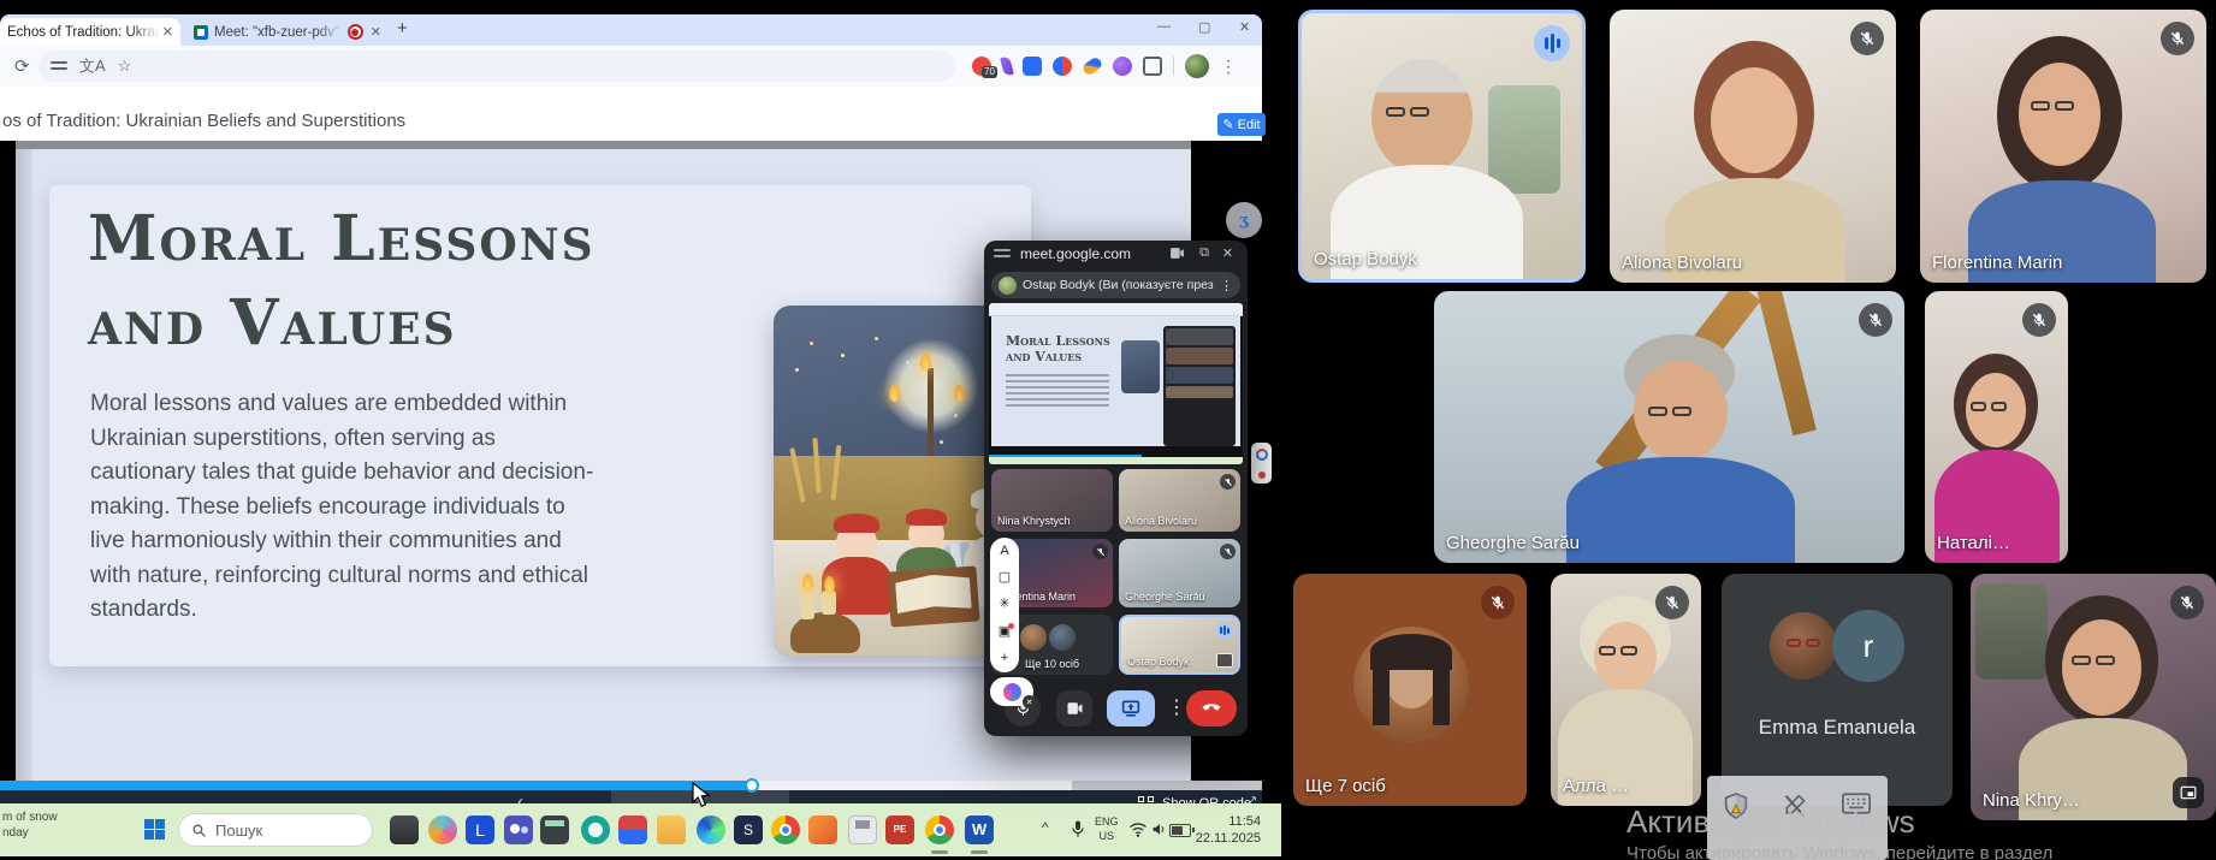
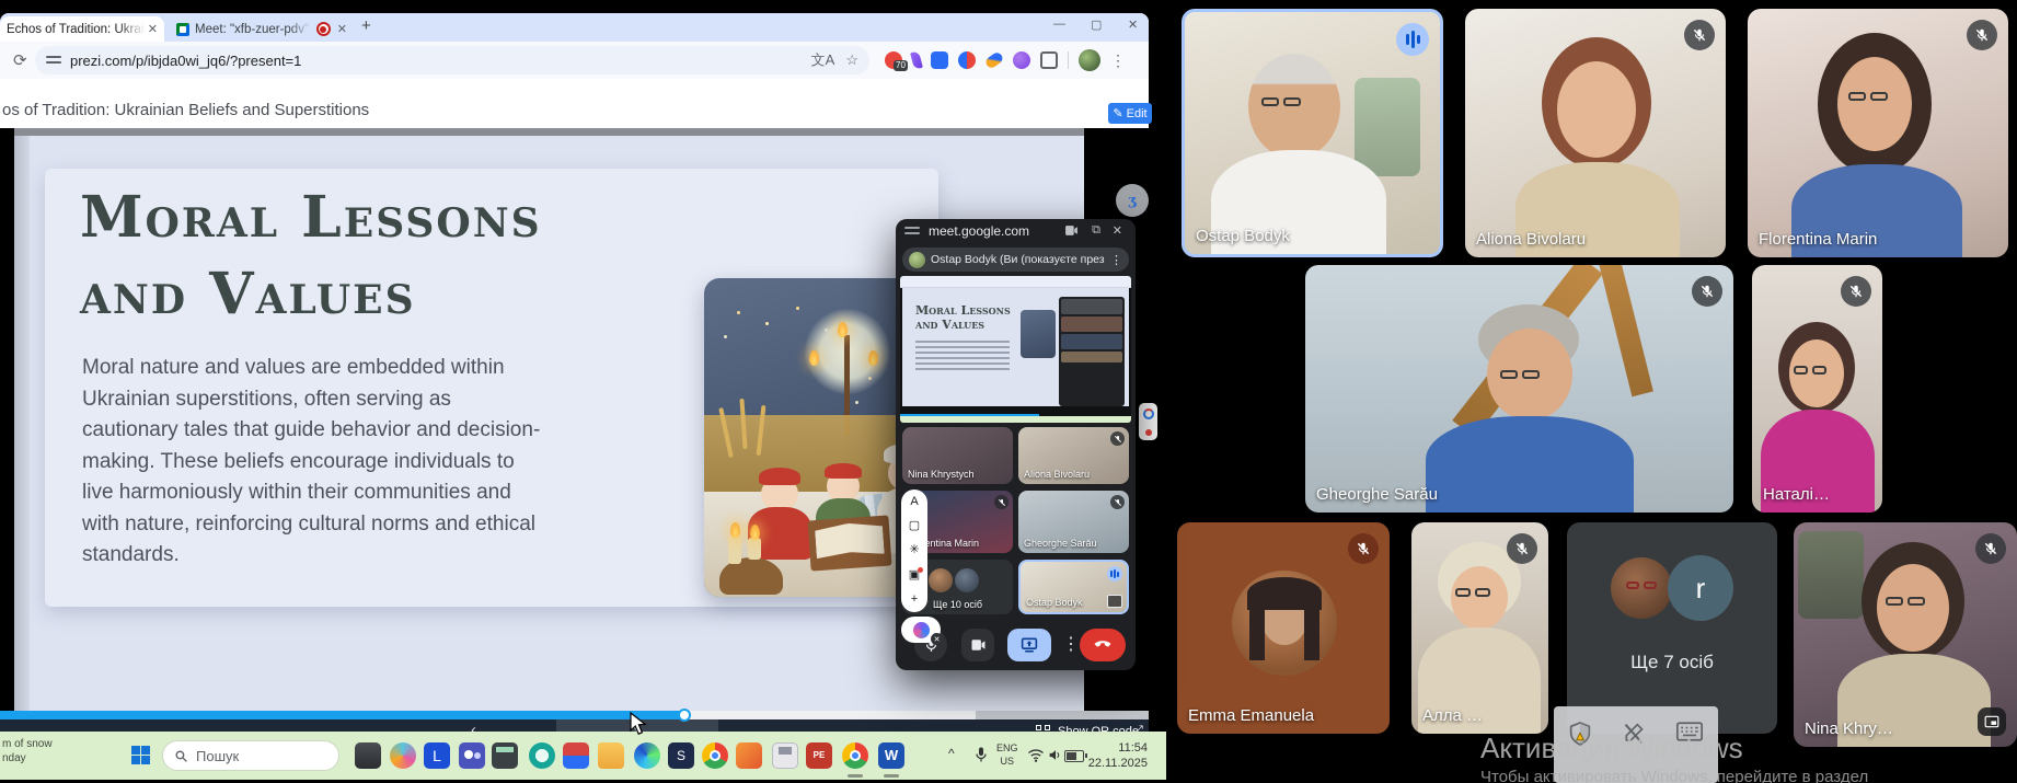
  Echos of Tradition: Ukrai
  ✕
  Meet: "xfb-zuer-pdv"
  ✕
  +
  —
  ▢
  ✕
  ⟳
+ prezi.com/p/ibjda0wi_jq6/?present=1
  文A
  ☆
  70
  ⋮
  os of Tradition: Ukrainian Beliefs and Superstitions
  ✎
  Edit
  Moral Lessons
  and Values
- Moral lessons and values are embedded within Ukrainian superstitions, often serving as cautionary tales that guide behavior and decision-making. These beliefs encourage individuals to live harmoniously within their communities and with nature, reinforcing cultural norms and ethical standards.
+ Moral nature and values are embedded within Ukrainian superstitions, often serving as cautionary tales that guide behavior and decision-making. These beliefs encourage individuals to live harmoniously within their communities and with nature, reinforcing cultural norms and ethical standards.
  ʒ
  ‹
  ›
  ⤢
  m of snow
  nday
  Пошук
  L
  S
  PE
  W
  ^
  ENG
  US
  11:54
  22.11.2025
  meet.google.com
  ⧉
  ✕
  Ostap Bodyk (Ви (показуєте през
  ⋮
  Moral Lessons
  and Values
  Nina Khrystych
  Aliona Bivolaru
  entina Marin
  Gheorghe Sarău
  Ще 10 осіб
  Ostap Bodyk
  A
  ▢
  ✳
  ▣
  +
  ⋮
  Ostap Bodyk
  Aliona Bivolaru
  Florentina Marin
  Gheorghe Sarău
  Наталі…
- Ще 7 осіб
+ Emma Emanuela
  Алла …
  r
- Emma Emanuela
+ Ще 7 осіб
  Nina Khry…
  Активация Windows
  Чтобы активировать Windows, перейдите в раздел
